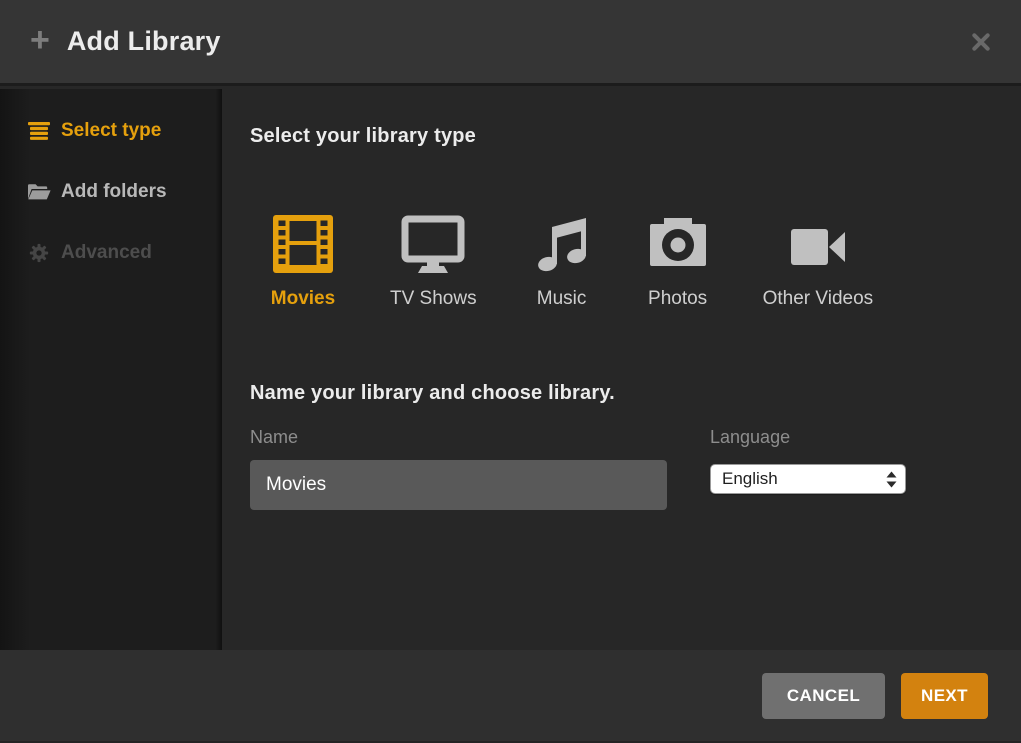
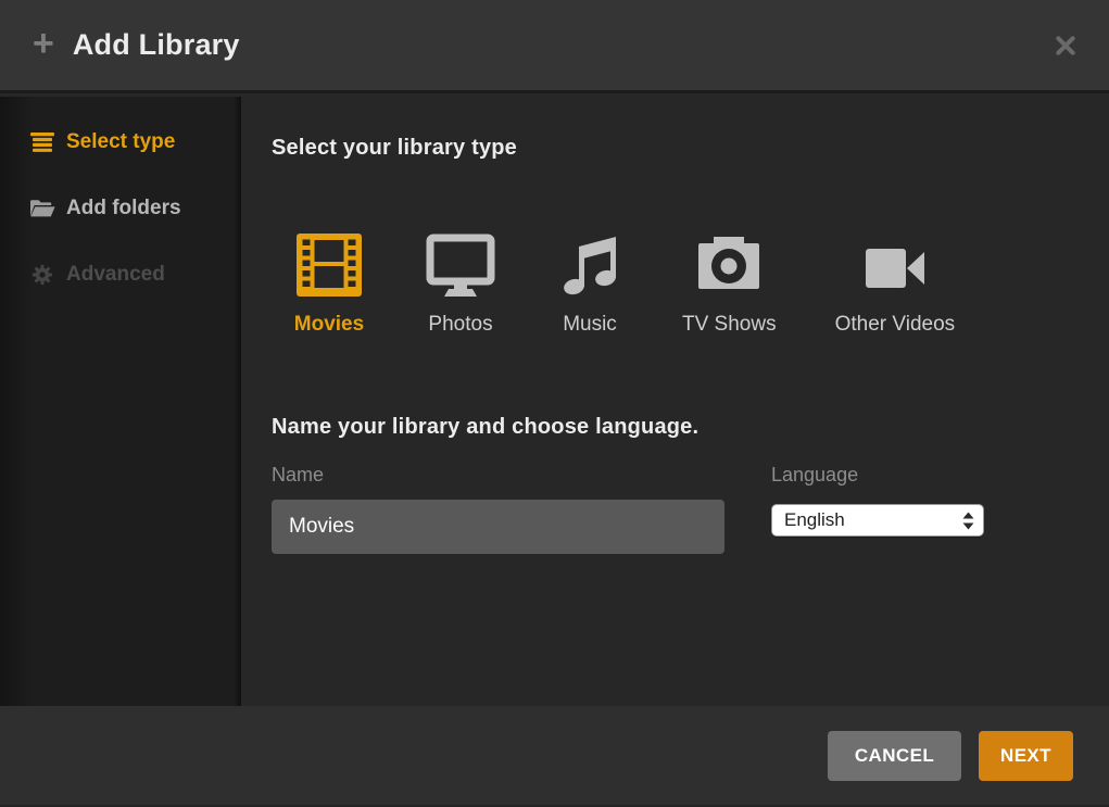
  +
  Add Library
  Select type
  Add folders
  Advanced
  Select your library type
  Movies
- TV Shows
+ Photos
  Music
- Photos
+ TV Shows
  Other Videos
- Name your library and choose library.
+ Name your library and choose language.
  Name
  Movies
  Language
  English
  CANCEL
  NEXT
